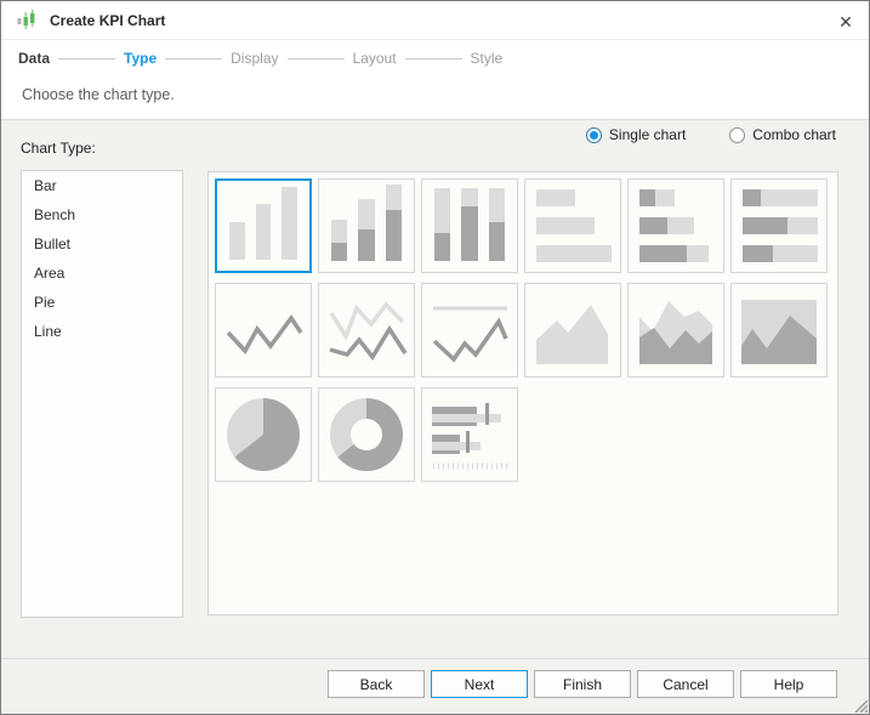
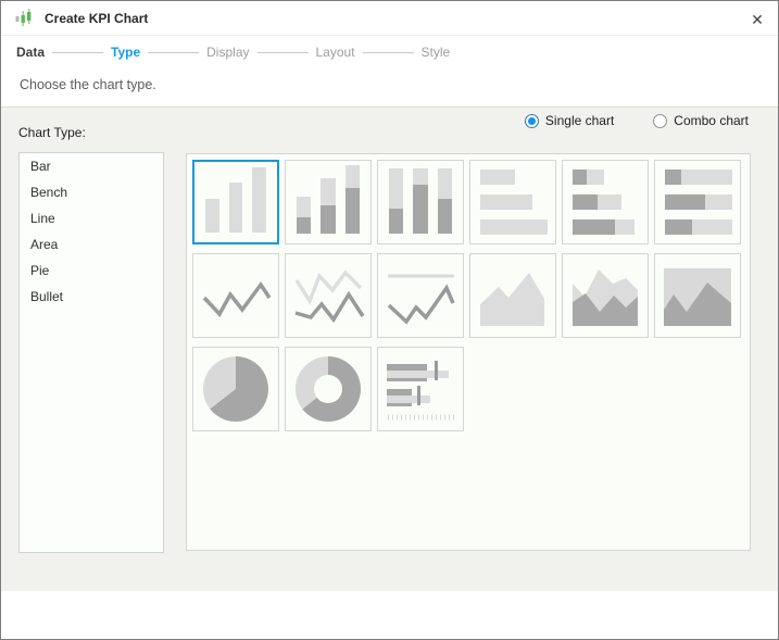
  Create KPI Chart
  ✕
  Data
  Type
  Display
  Layout
  Style
  Choose the chart type.
  Single chart
  Combo chart
  Chart Type:
  Bar
  Bench
- Bullet
+ Line
  Area
  Pie
- Line
+ Bullet
- Back
- Next
- Finish
- Cancel
- Help
